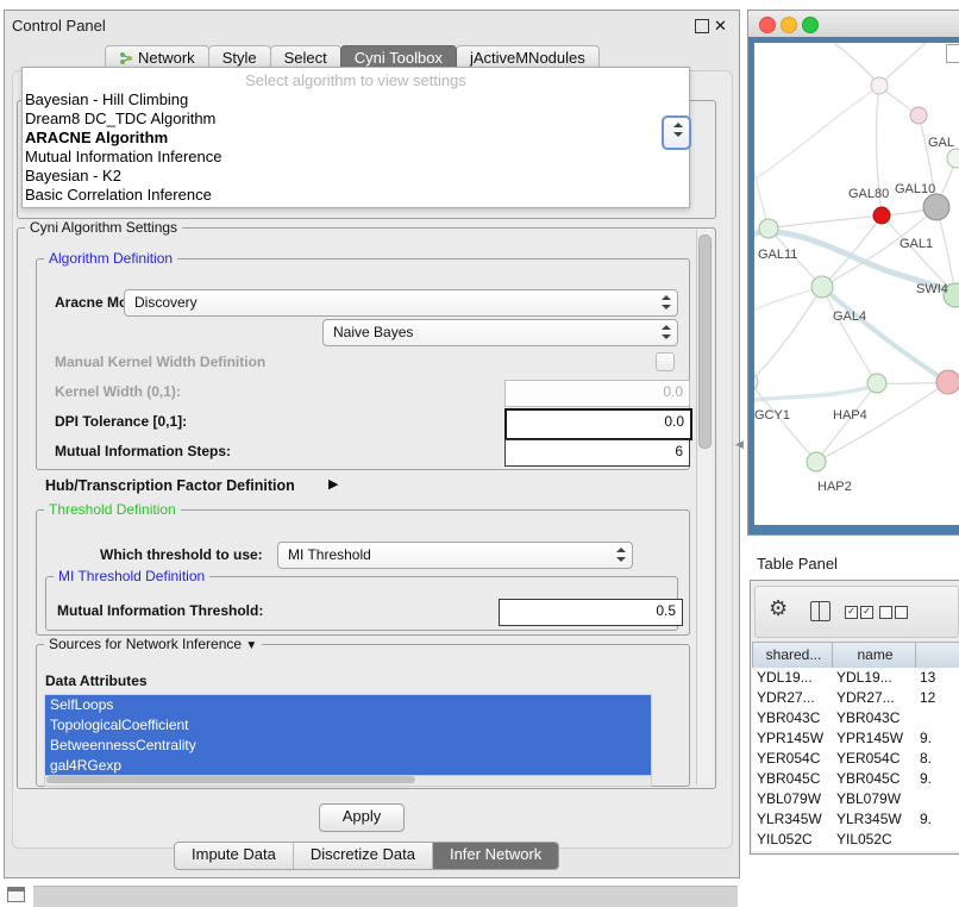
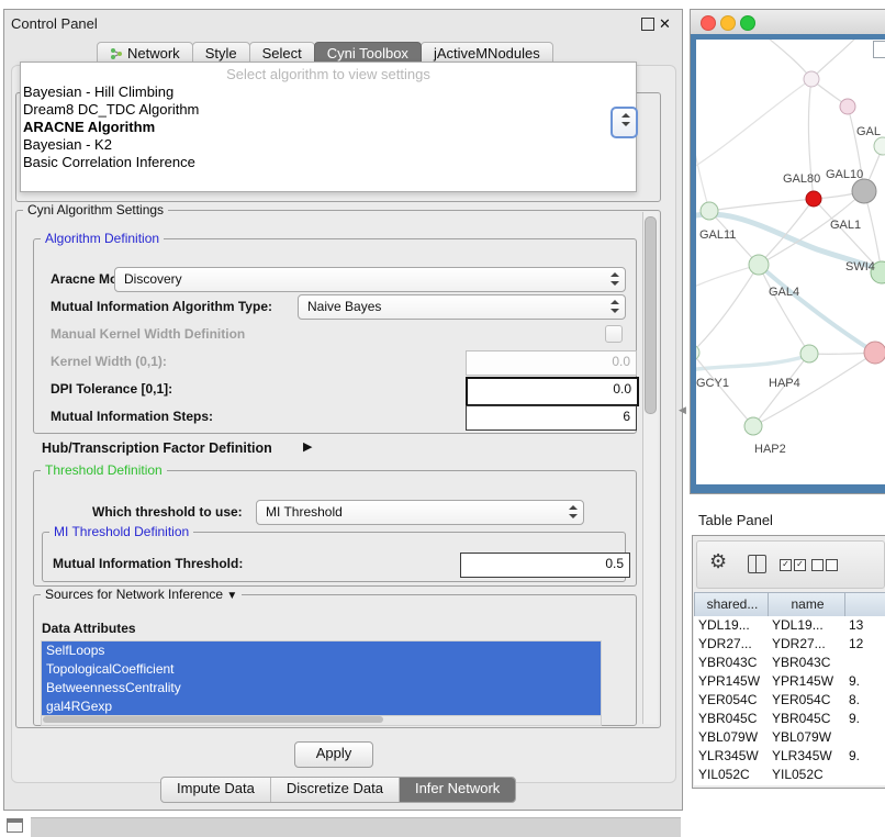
  Control Panel
  ✕
  Network
  Style
  Select
  Cyni Toolbox
  jActiveMNodules
  Select algorithm to view settings
  Bayesian - Hill Climbing
  Dream8 DC_TDC Algorithm
  ARACNE Algorithm
- Mutual Information Inference
  Bayesian - K2
  Basic Correlation Inference
  Cyni Algorithm Settings
  Algorithm Definition
  Discovery
+ Mutual Information Algorithm Type:
  Naive Bayes
  Manual Kernel Width Definition
  Kernel Width (0,1):
  0.0
  DPI Tolerance [0,1]:
  0.0
  Mutual Information Steps:
  6
  Hub/Transcription Factor Definition
  ▶
  Threshold Definition
  Which threshold to use:
  MI Threshold
  MI Threshold Definition
  Mutual Information Threshold:
  0.5
  Sources for Network Inference ▼
  Data Attributes
  SelfLoops
  TopologicalCoefficient
  BetweennessCentrality
  gal4RGexp
  Apply
  Impute Data
  Discretize Data
  Infer Network
  ◀
  GAL
  GAL80
  GAL10
  GAL11
  GAL1
  SWI4
  GAL4
  GCY1
  HAP4
  HAP2
  Table Panel
  ⚙
  ✓
  ✓
  shared...
  name
  YDL19...
  YDL19...
  13
  YDR27...
  YDR27...
  12
  YBR043C
  YBR043C
  YPR145W
  YPR145W
  9.
  YER054C
  YER054C
  8.
  YBR045C
  YBR045C
  9.
  YBL079W
  YBL079W
  YLR345W
  YLR345W
  9.
  YIL052C
  YIL052C
